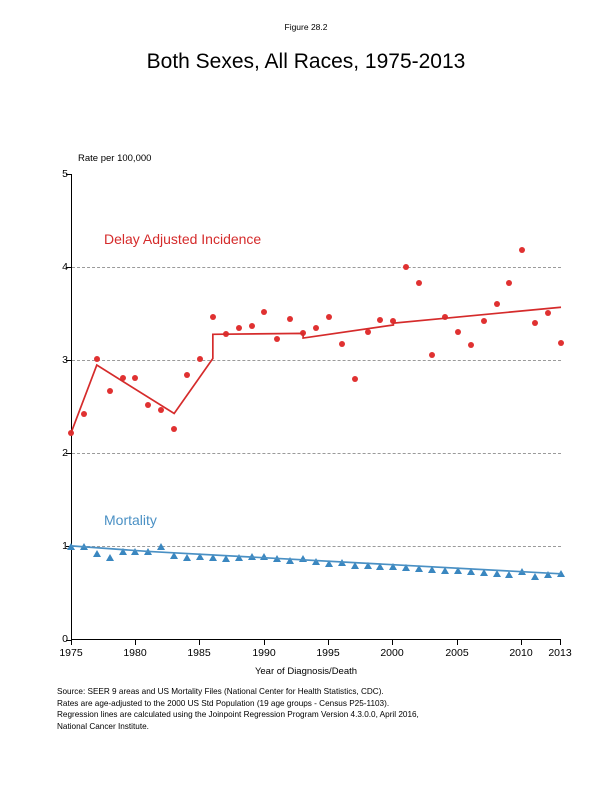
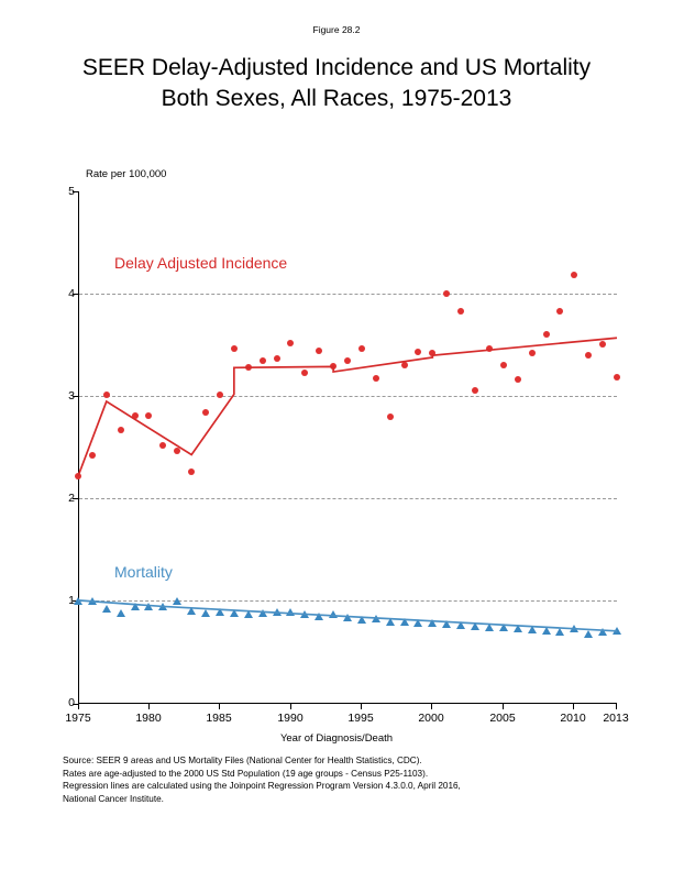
  Figure 28.2
+ SEER Delay-Adjusted Incidence and US Mortality
  Both Sexes, All Races, 1975-2013
  Rate per 100,000
  5
  4
  3
  2
  1
  0
  1975
  1980
  1985
  1990
  1995
  2000
  2005
  2010
  2013
  Year of Diagnosis/Death
  Delay Adjusted Incidence
  Mortality
  Source: SEER 9 areas and US Mortality Files (National Center for Health Statistics, CDC).
  Rates are age-adjusted to the 2000 US Std Population (19 age groups - Census P25-1103).
  Regression lines are calculated using the Joinpoint Regression Program Version 4.3.0.0, April 2016,
  National Cancer Institute.
